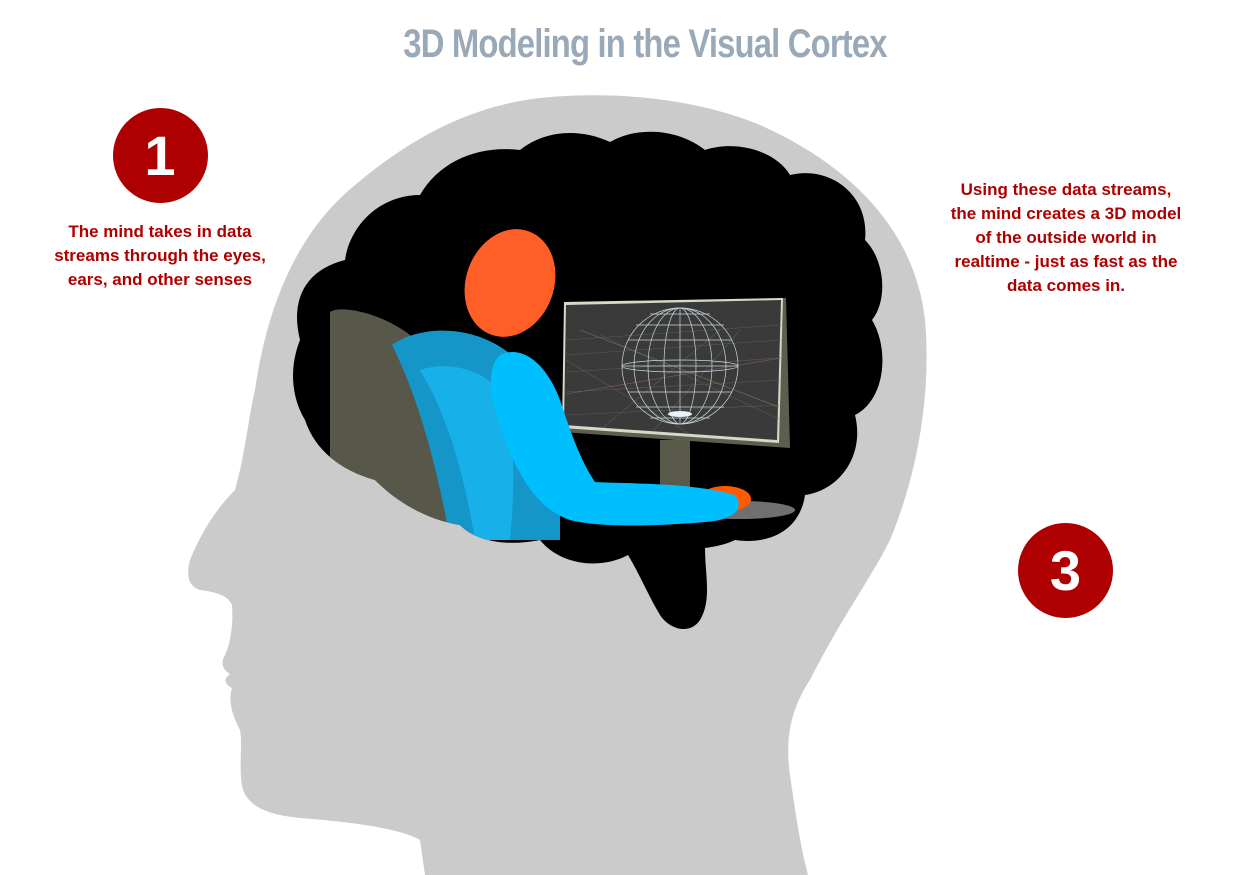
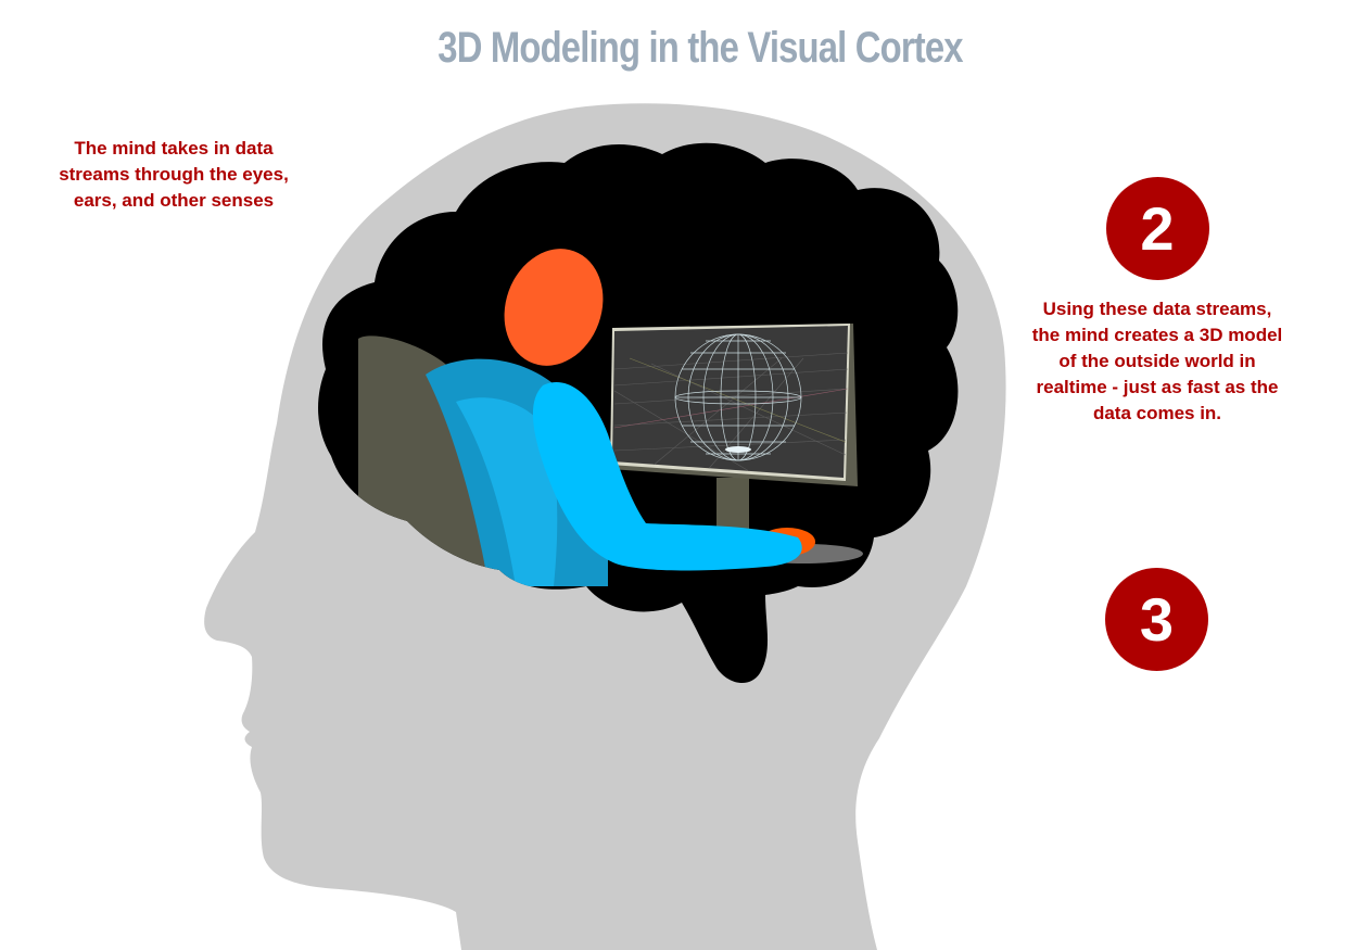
  3D Modeling in the Visual Cortex
- 1
  The mind takes in data streams through the eyes, ears, and other senses
+ 2
  Using these data streams, the mind creates a 3D model of the outside world in realtime - just as fast as the data comes in.
  3
